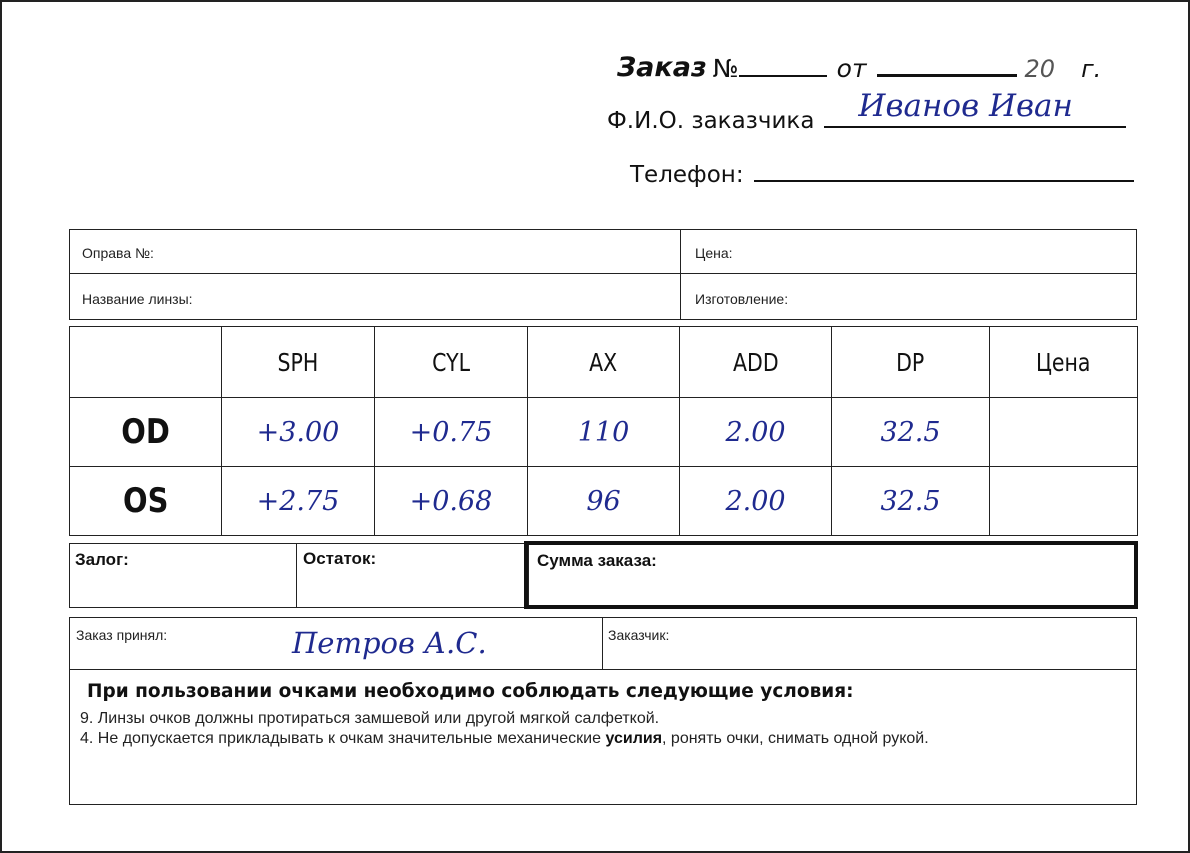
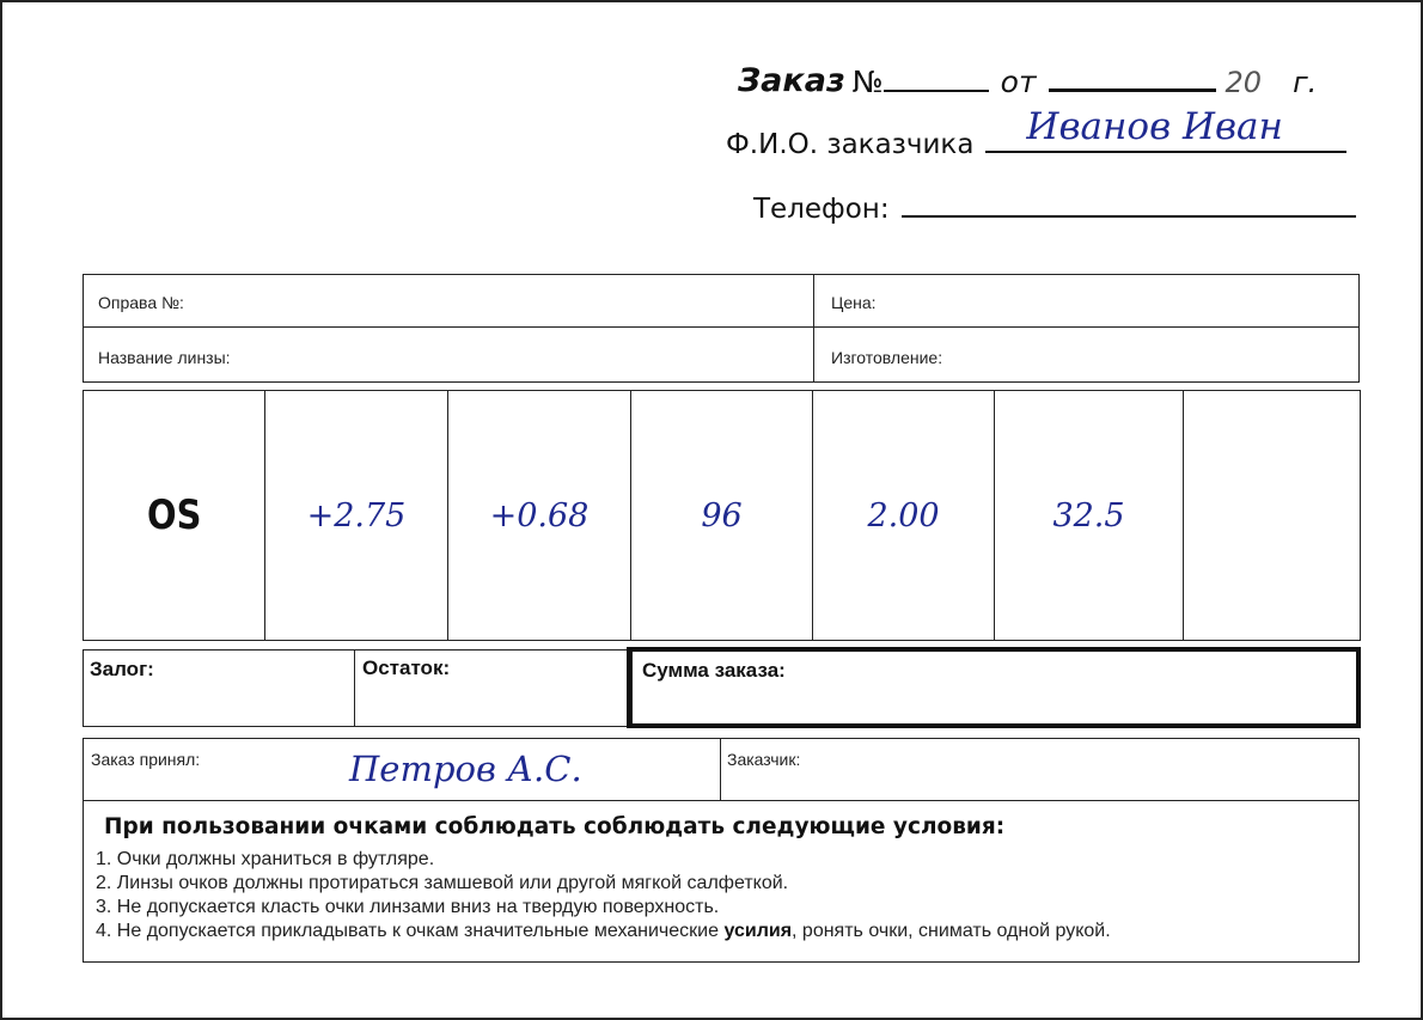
  Заказ
  №
  от
  20
  г.
  Ф.И.О. заказчика
  Иванов Иван
  Телефон:
  Оправа №:
  Цена:
  Название линзы:
  Изготовление:
- 	SPH	CYL	AX	ADD	DP	Цена
- OD	+3.00	+0.75	110	2.00	32.5
  OS	+2.75	+0.68	96	2.00	32.5
  Залог:
  Остаток:
  Сумма заказа:
  Заказ принял:
  Петров А.С.
  Заказчик:
- При пользовании очками необходимо соблюдать следующие условия:
+ При пользовании очками соблюдать соблюдать следующие условия:
+ 1. Очки должны храниться в футляре.
- 9. Линзы очков должны протираться замшевой или другой мягкой салфеткой.
+ 2. Линзы очков должны протираться замшевой или другой мягкой салфеткой.
+ 3. Не допускается класть очки линзами вниз на твердую поверхность.
  4. Не допускается прикладывать к очкам значительные механические усилия, ронять очки, снимать одной рукой.
